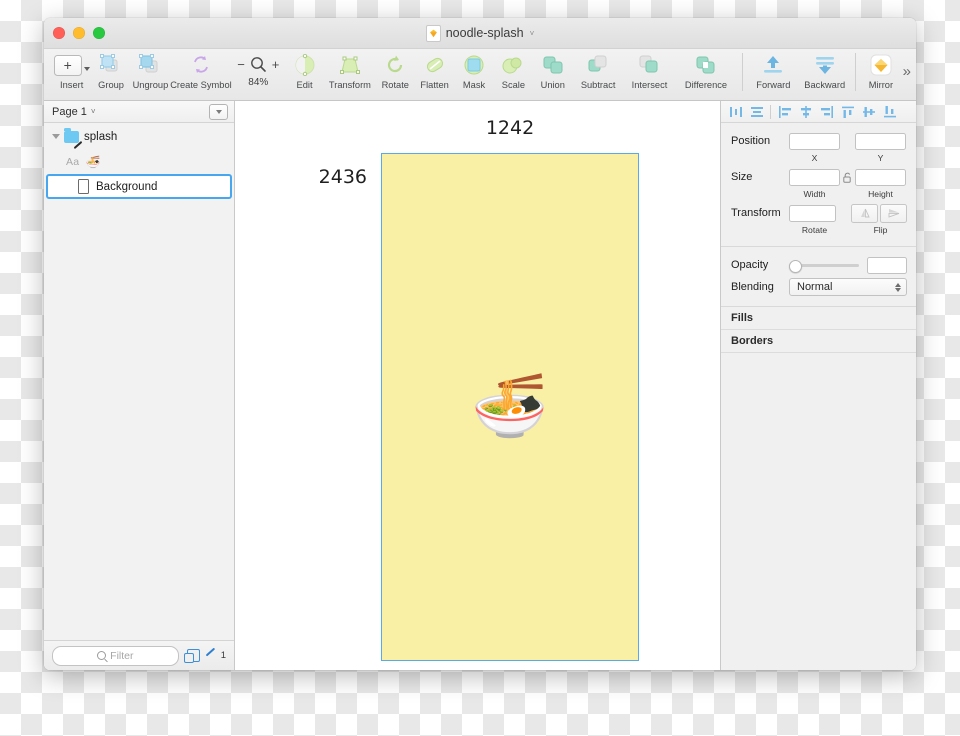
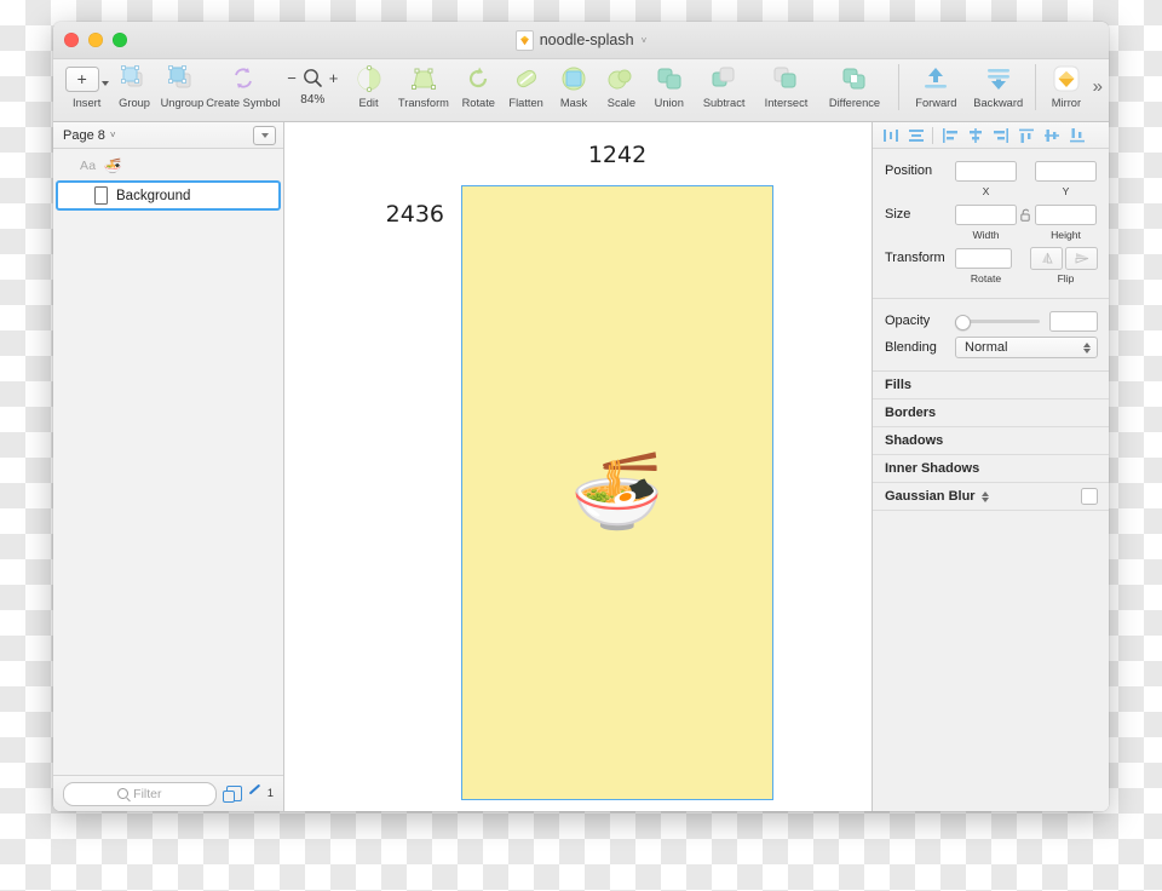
  noodle-splash
  ˅
  +
  Insert
  Group
  Ungroup
  Create Symbol
  −
  +
  84%
  Edit
  Transform
  Rotate
  Flatten
  Mask
  Scale
  Union
  Subtract
  Intersect
  Difference
  Forward
  Backward
  Mirror
  »
- Page 1
+ Page 8
  ˅
- splash
  Aa
  🍜
  Background
  Filter
  1
  1242
  2436
  🍜
  Position
  X
  Y
  Size
  Width
  Height
  Transform
  Rotate
  Flip
  Opacity
  Blending
  Normal
  Fills
  Borders
+ Shadows
+ Inner Shadows
+ Gaussian Blur
